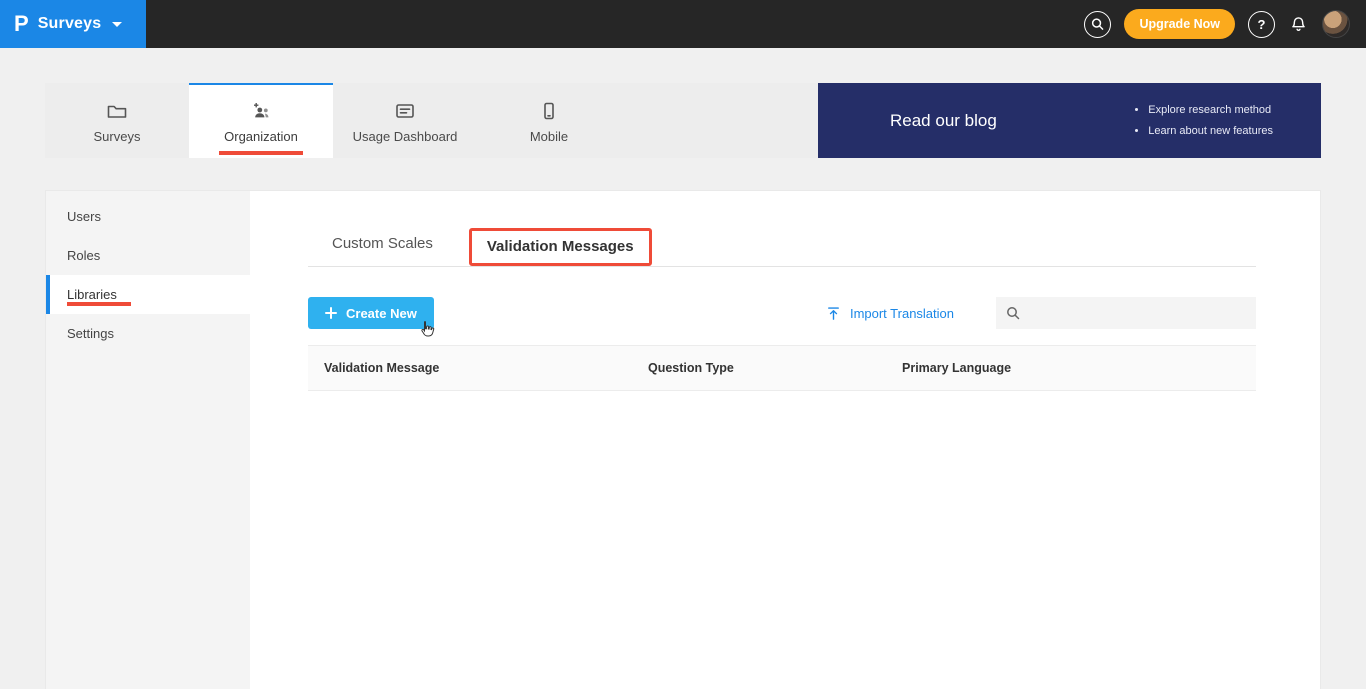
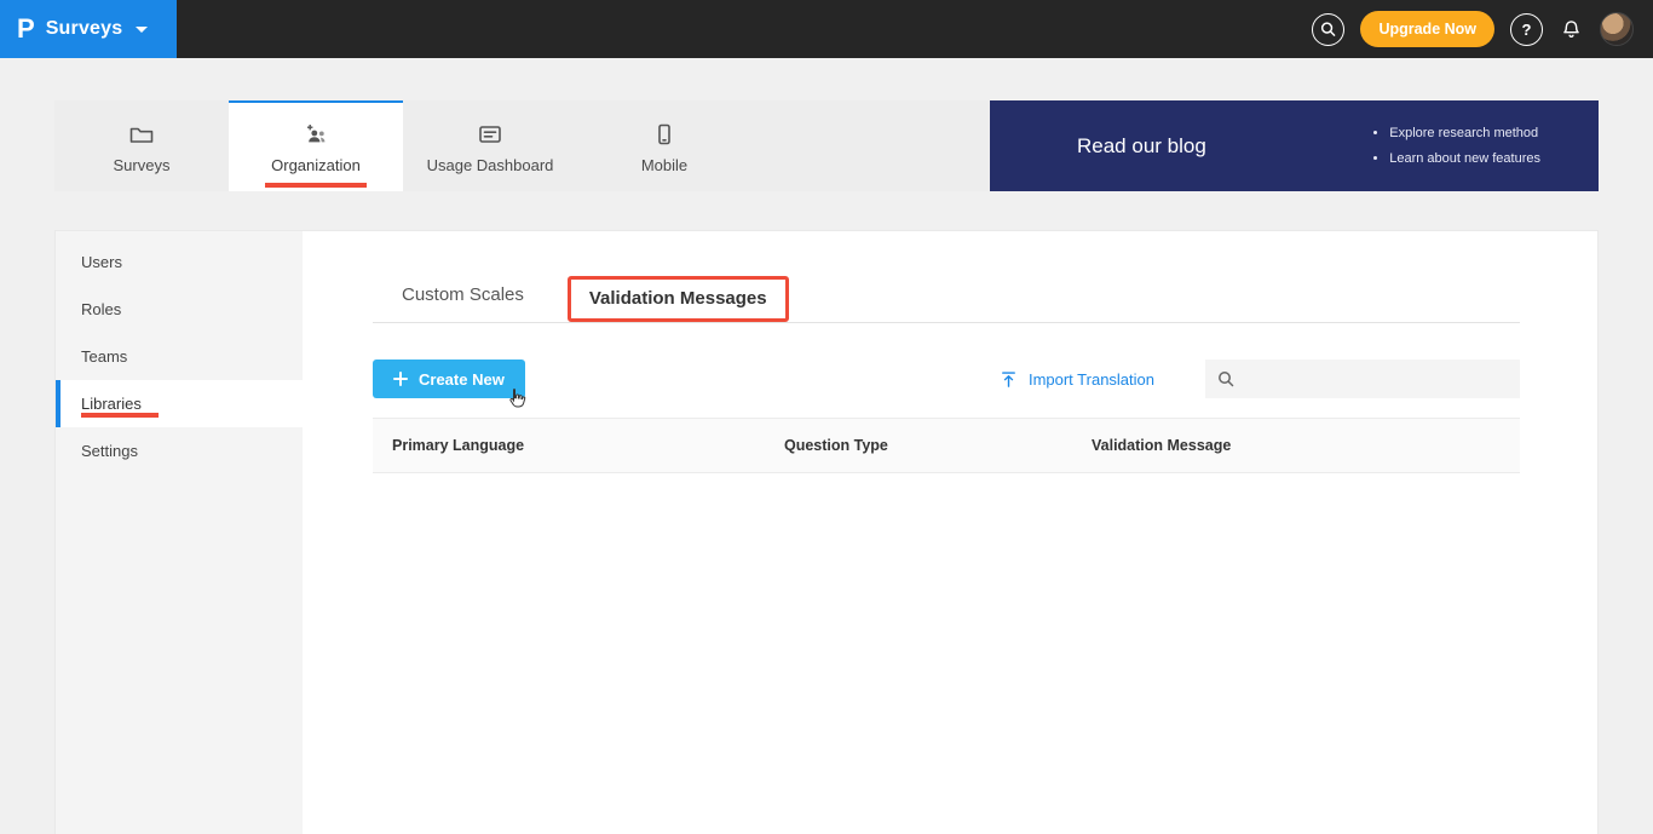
  P
  Surveys
  Upgrade Now
  ?
  Surveys
  Organization
  Usage Dashboard
  Mobile
  Read our blog
  Explore research method
  Learn about new features
  Users
  Roles
+ Teams
  Libraries
  Settings
  Custom Scales
  Validation Messages
  Create New
  Import Translation
- Validation Message
+ Primary Language
  Question Type
- Primary Language
+ Validation Message
